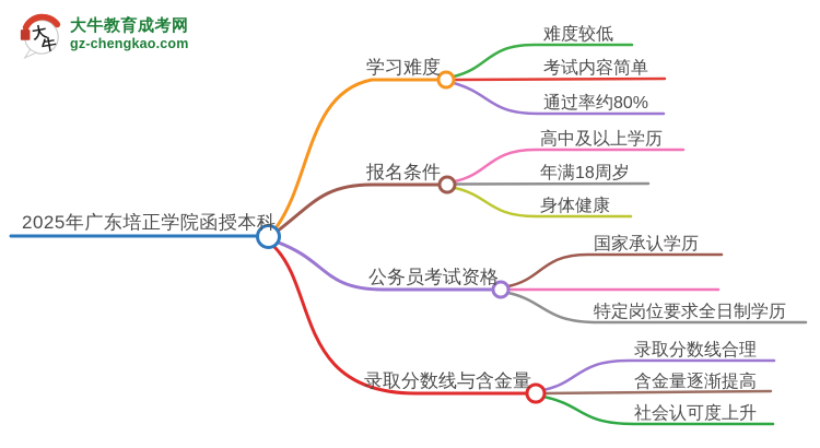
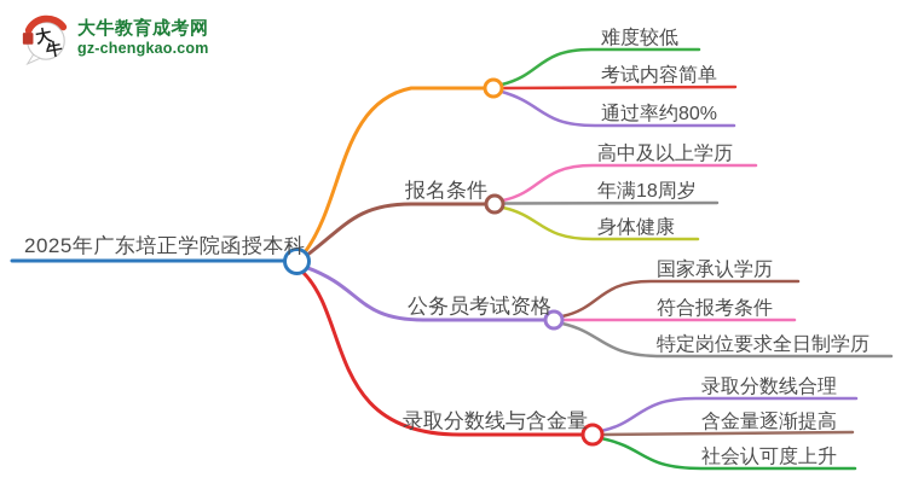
  大牛教育成考网
  gz-chengkao.com
  2025年广东培正学院函授本科
- 学习难度
  报名条件
  公务员考试资格
  录取分数线与含金量
  难度较低
  考试内容简单
  通过率约80%
  高中及以上学历
  年满18周岁
  身体健康
  国家承认学历
+ 符合报考条件
  特定岗位要求全日制学历
  录取分数线合理
  含金量逐渐提高
  社会认可度上升
